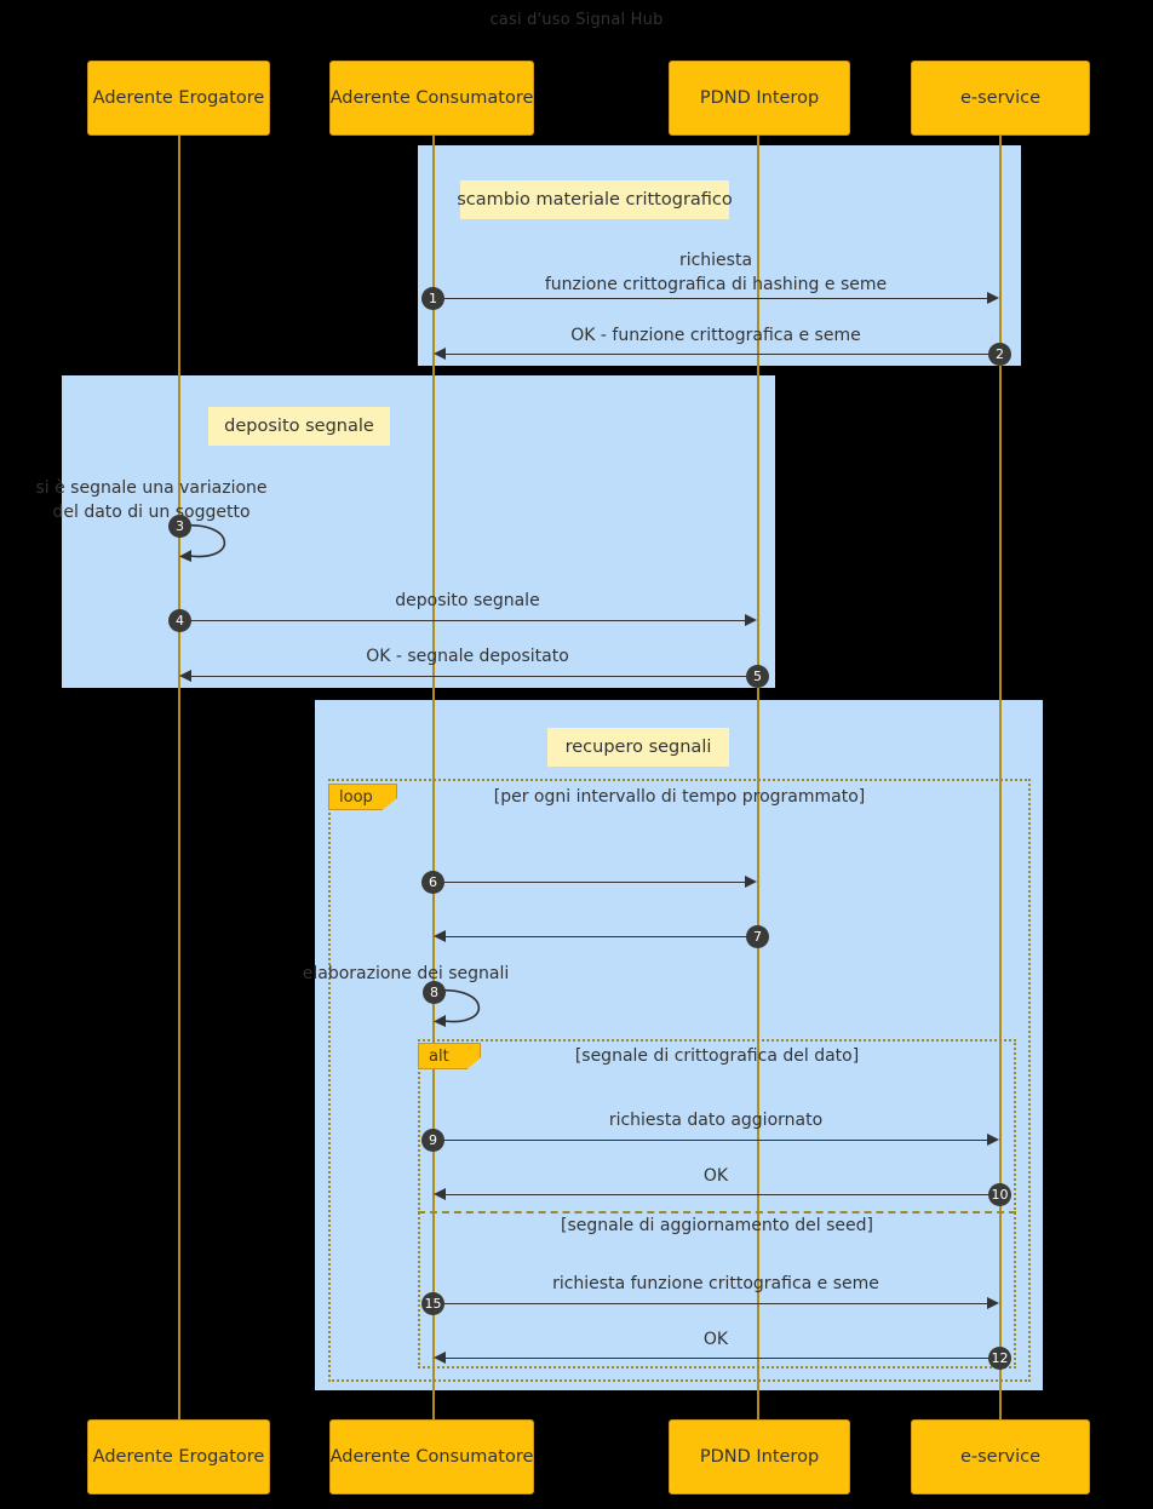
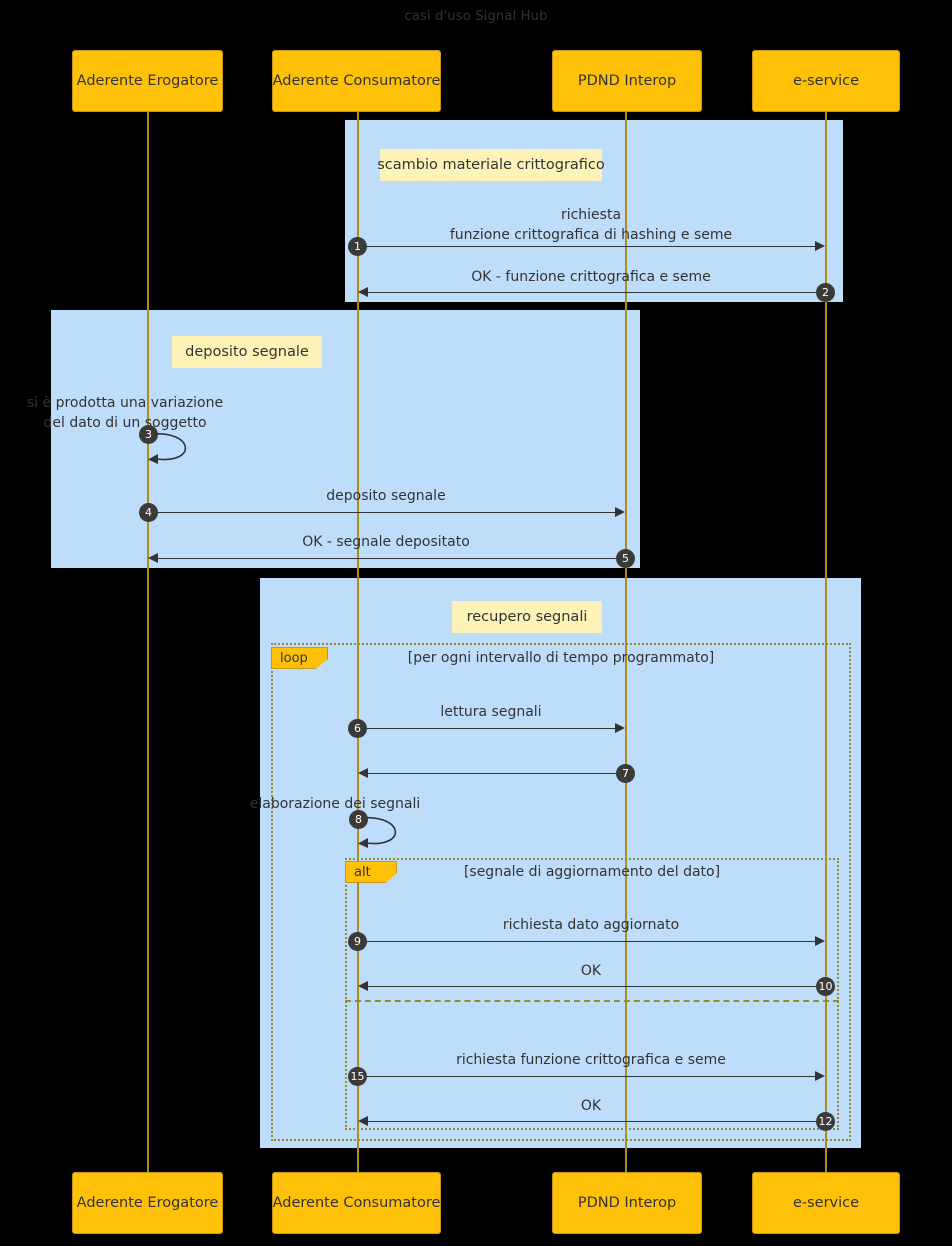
  casi d'uso Signal Hub
  Aderente Erogatore
  Aderente Consumatore
  PDND Interop
  e-service
  Aderente Erogatore
  Aderente Consumatore
  PDND Interop
  e-service
  scambio materiale crittografico
  deposito segnale
  recupero segnali
  richiesta
  funzione crittografica di hashing e seme
  1
  OK - funzione crittografica e seme
  2
- si è segnale una variazione
+ si è prodotta una variazione
  del dato di un soggetto
  3
  deposito segnale
  4
  OK - segnale depositato
  5
  loop
  [per ogni intervallo di tempo programmato]
+ lettura segnali
  6
  7
  elaborazione dei segnali
  8
  alt
- [segnale di crittografica del dato]
+ [segnale di aggiornamento del dato]
  richiesta dato aggiornato
  9
  OK
  10
- [segnale di aggiornamento del seed]
  richiesta funzione crittografica e seme
  15
  OK
  12
